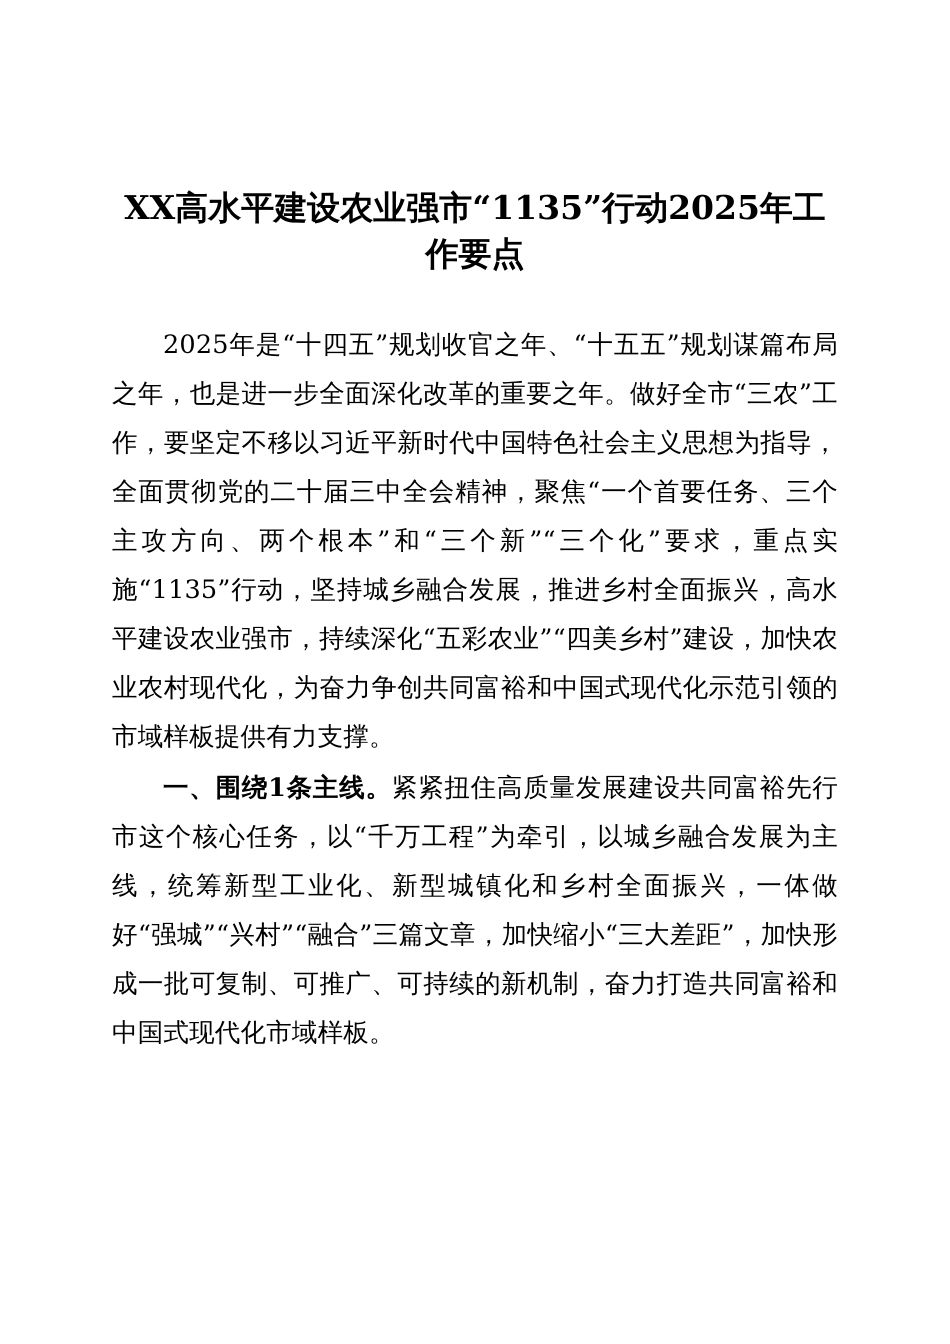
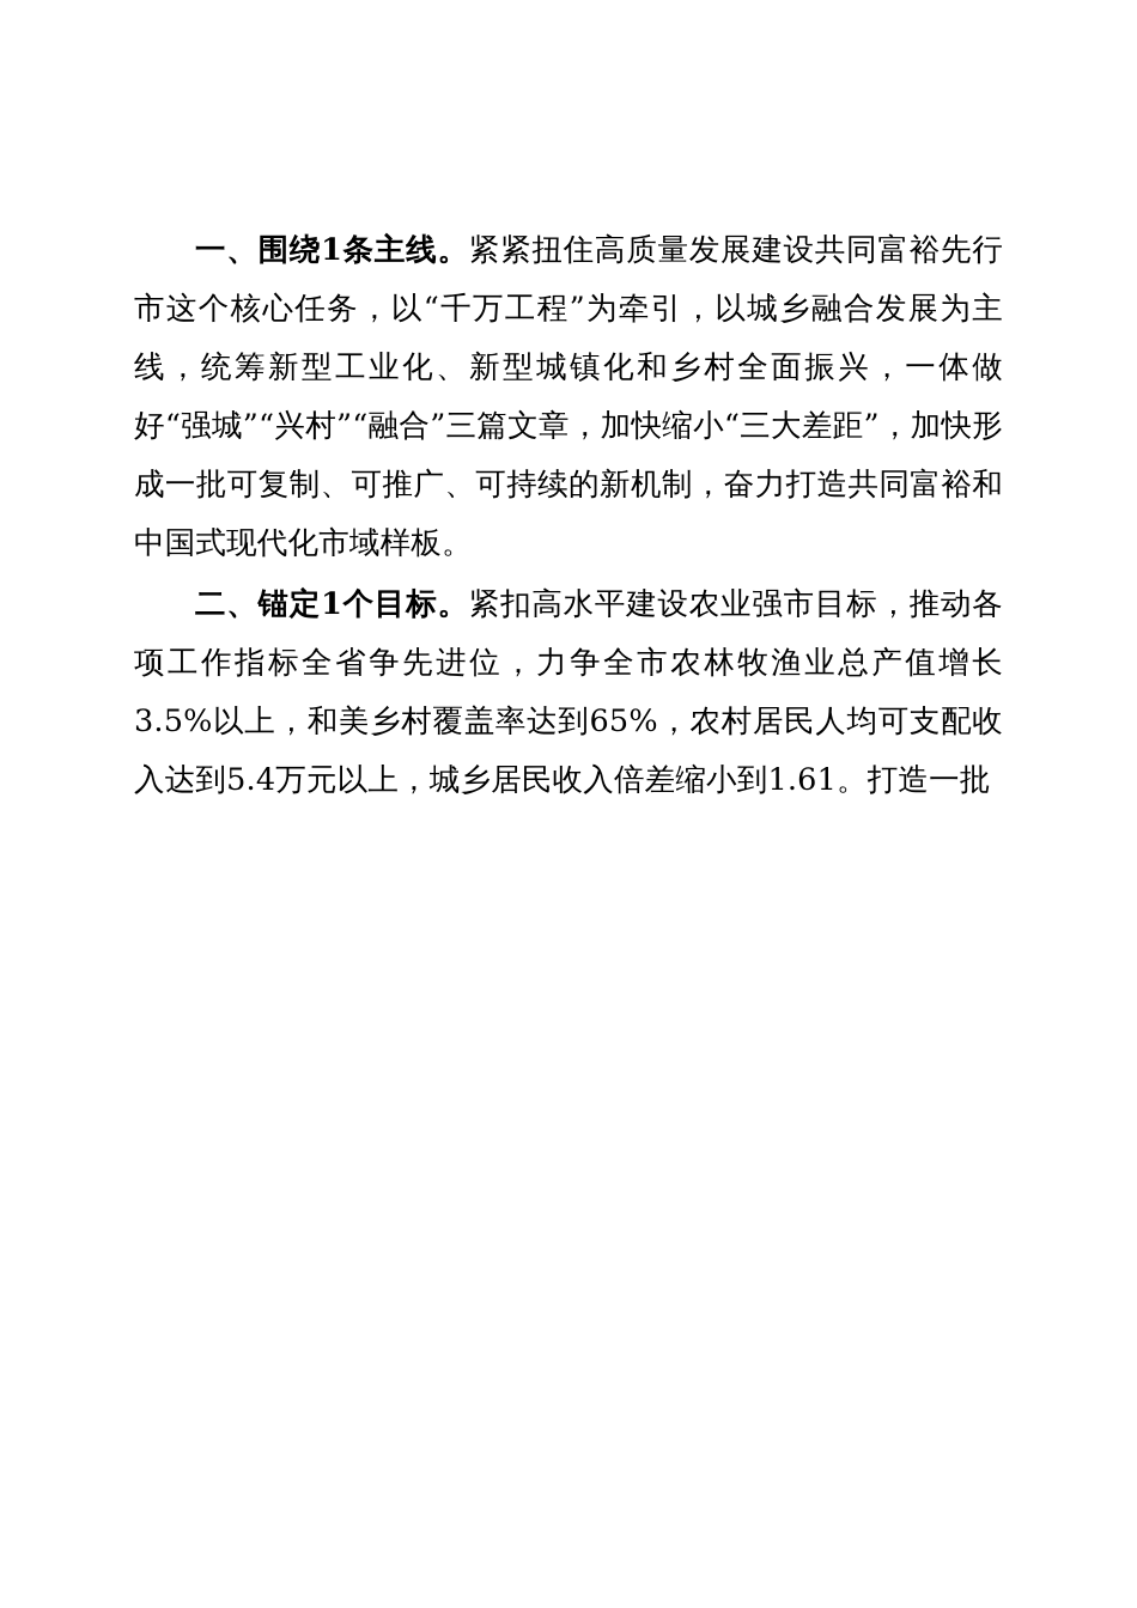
- XX高水平建设农业强市“1135”行动2025年工作要点
- 2025年是“十四五”规划收官之年、“十五五”规划谋篇布局之年，也是进一步全面深化改革的重要之年。做好全市“三农”工作，要坚定不移以习近平新时代中国特色社会主义思想为指导，全面贯彻党的二十届三中全会精神，聚焦“一个首要任务、三个主攻方向、两个根本”和“三个新”“三个化”要求，重点实施“1135”行动，坚持城乡融合发展，推进乡村全面振兴，高水平建设农业强市，持续深化“五彩农业”“四美乡村”建设，加快农业农村现代化，为奋力争创共同富裕和中国式现代化示范引领的市域样板提供有力支撑。
  一、围绕1条主线。紧紧扭住高质量发展建设共同富裕先行市这个核心任务，以“千万工程”为牵引，以城乡融合发展为主线，统筹新型工业化、新型城镇化和乡村全面振兴，一体做好“强城”“兴村”“融合”三篇文章，加快缩小“三大差距”，加快形成一批可复制、可推广、可持续的新机制，奋力打造共同富裕和中国式现代化市域样板。
+ 二、锚定1个目标。紧扣高水平建设农业强市目标，推动各项工作指标全省争先进位，力争全市农林牧渔业总产值增长3.5%以上，和美乡村覆盖率达到65%，农村居民人均可支配收入达到5.4万元以上，城乡居民收入倍差缩小到1.61。打造一批
